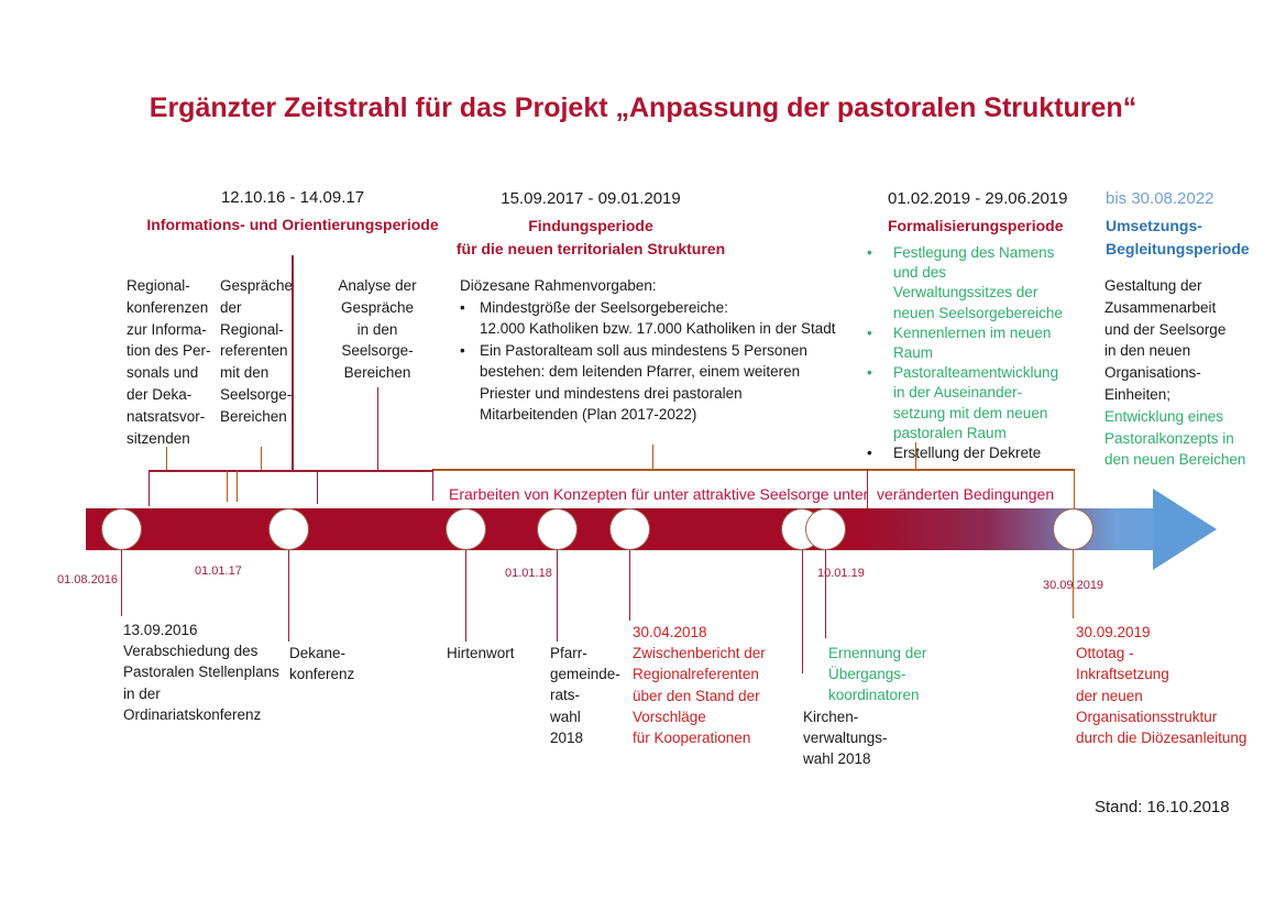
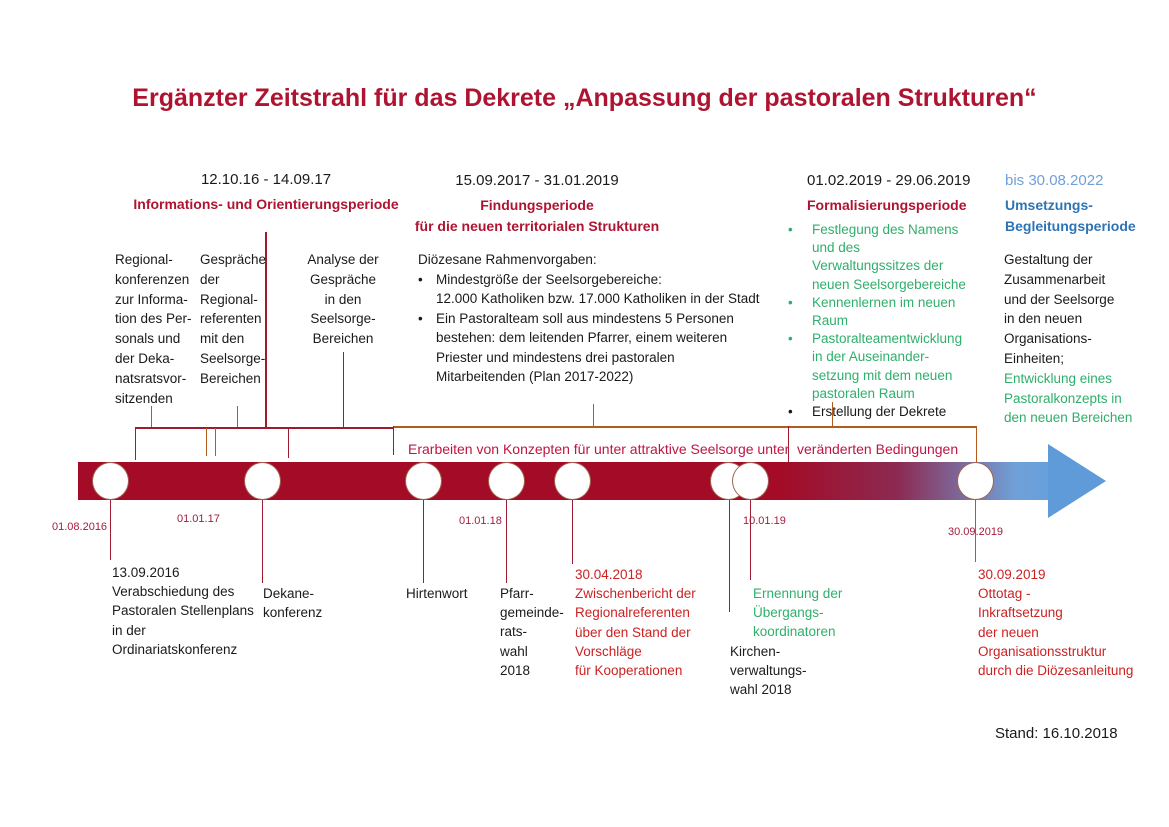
- Ergänzter Zeitstrahl für das Projekt „Anpassung der pastoralen Strukturen“
+ Ergänzter Zeitstrahl für das Dekrete „Anpassung der pastoralen Strukturen“
  12.10.16 - 14.09.17
  Informations- und Orientierungsperiode
- 15.09.2017 - 09.01.2019
+ 15.09.2017 - 31.01.2019
  Findungsperiode
  für die neuen territorialen Strukturen
  01.02.2019 - 29.06.2019
  Formalisierungsperiode
  bis 30.08.2022
  Umsetzungs-
  Begleitungsperiode
  Regional-
  konferenzen
  zur Informa-
  tion des Per-
  sonals und
  der Deka-
  natsratsvor-
  sitzenden
  Gespräche
  der
  Regional-
  referenten
  mit den
  Seelsorge-
  Bereichen
  Analyse der
  Gespräche
  in den
  Seelsorge-
  Bereichen
  Diözesane Rahmenvorgaben:
  Mindestgröße der Seelsorgebereiche:
  12.000 Katholiken bzw. 17.000 Katholiken in der Stadt
  Ein Pastoralteam soll aus mindestens 5 Personen
  bestehen: dem leitenden Pfarrer, einem weiteren
  Priester und mindestens drei pastoralen
  Mitarbeitenden (Plan 2017-2022)
  Festlegung des Namens
  und des
  Verwaltungssitzes der
  neuen Seelsorgebereiche
  Kennenlernen im neuen
  Raum
  Pastoralteamentwicklung
  in der Auseinander-
  setzung mit dem neuen
  pastoralen Raum
  Erstellung der Dekrete
  Gestaltung der
  Zusammenarbeit
  und der Seelsorge
  in den neuen
  Organisations-
  Einheiten;
  Entwicklung eines
  Pastoralkonzepts in
  den neuen Bereichen
  Erarbeiten von Konzepten für unter attraktive Seelsorge unter
  veränderten Bedingungen
  01.08.2016
  01.01.17
  01.01.18
  10.01.19
  30.09.2019
  13.09.2016
  Verabschiedung des
  Pastoralen Stellenplans
  in der
  Ordinariatskonferenz
  Dekane-
  konferenz
  Hirtenwort
  Pfarr-
  gemeinde-
  rats-
  wahl
  2018
  30.04.2018
  Zwischenbericht der
  Regionalreferenten
  über den Stand der
  Vorschläge
  für Kooperationen
  Ernennung der
  Übergangs-
  koordinatoren
  Kirchen-
  verwaltungs-
  wahl 2018
  30.09.2019
  Ottotag -
  Inkraftsetzung
  der neuen
  Organisationsstruktur
  durch die Diözesanleitung
  Stand: 16.10.2018
